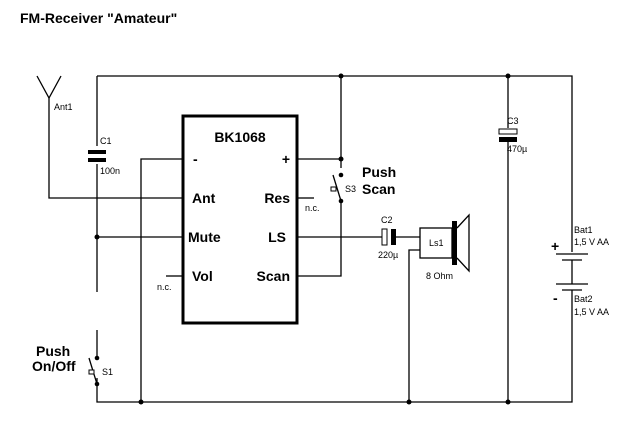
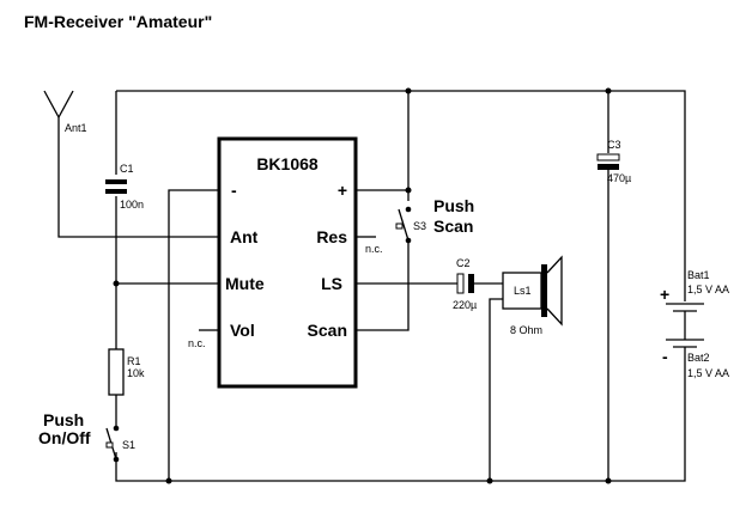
  FM-Receiver "Amateur"
  Ant1
  C1
  100n
+ R1
+ 10k
  S1
  Push
  On/Off
  BK1068
  -
  Ant
  Mute
  Vol
  +
  Res
  LS
  Scan
  n.c.
  n.c.
  S3
  Push
  Scan
  C2
  220µ
  Ls1
  8 Ohm
  C3
  470µ
  +
  -
  Bat1
  1,5 V AA
  Bat2
  1,5 V AA
